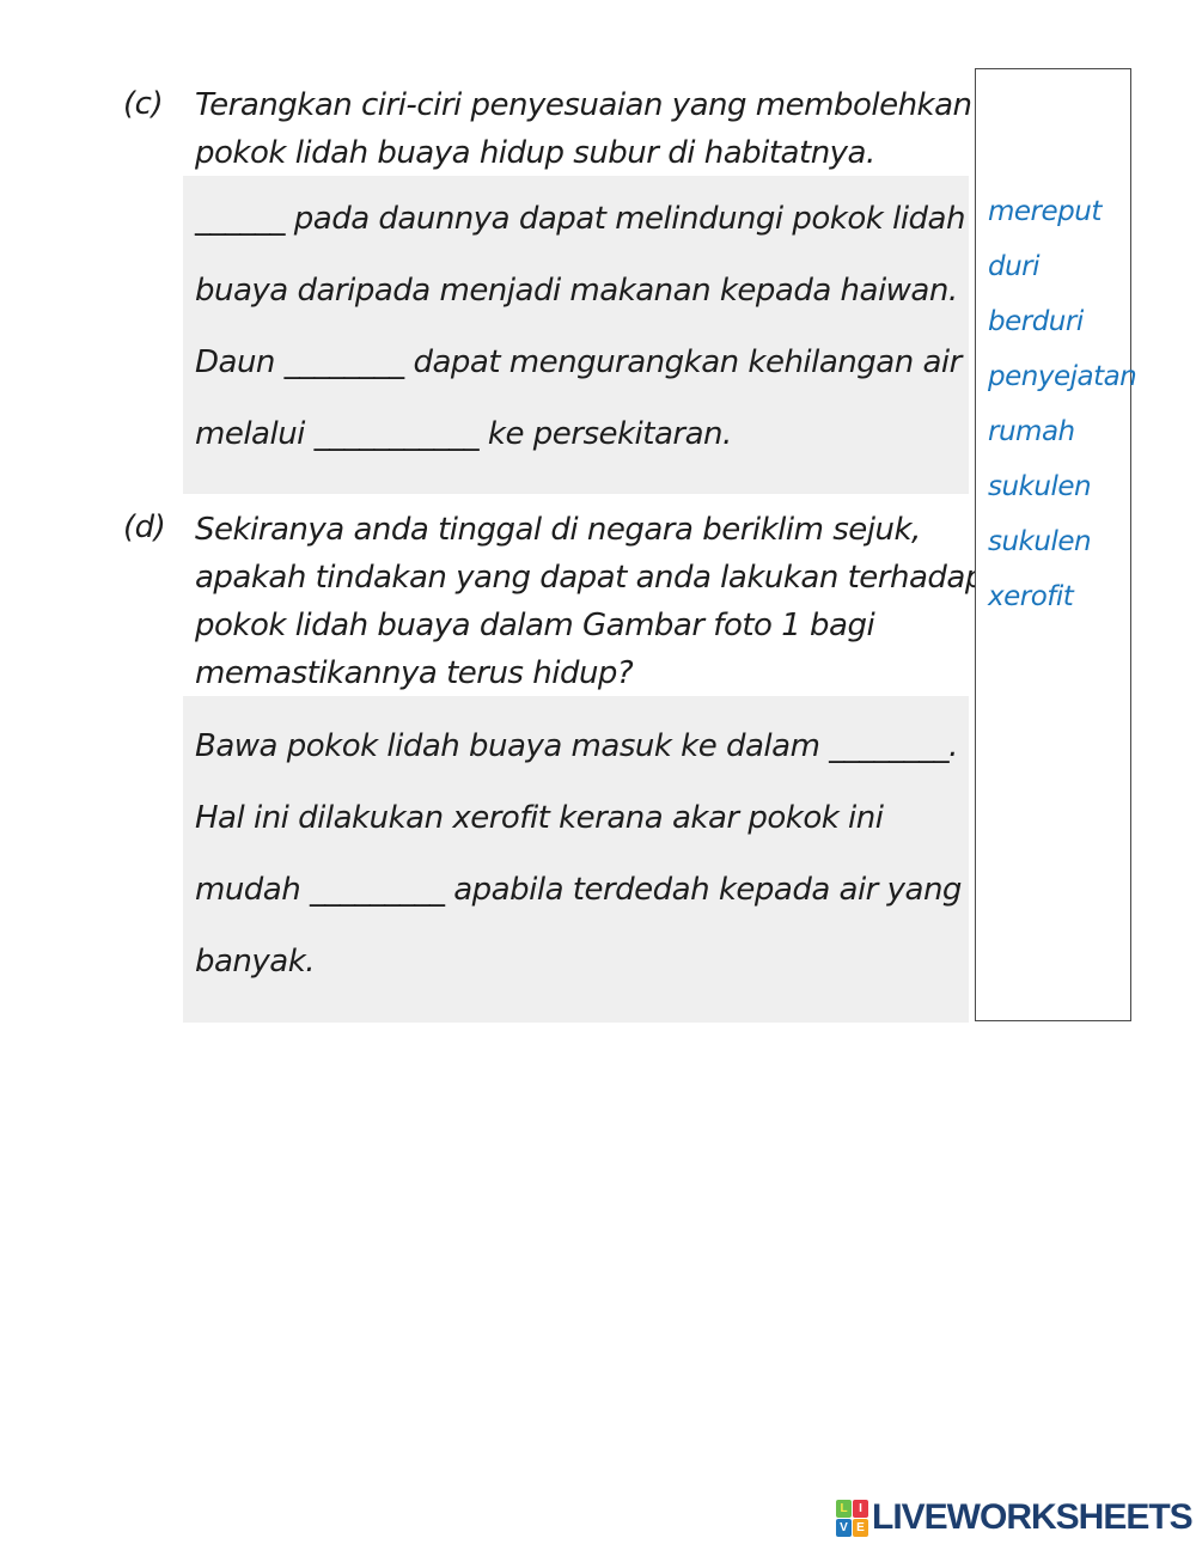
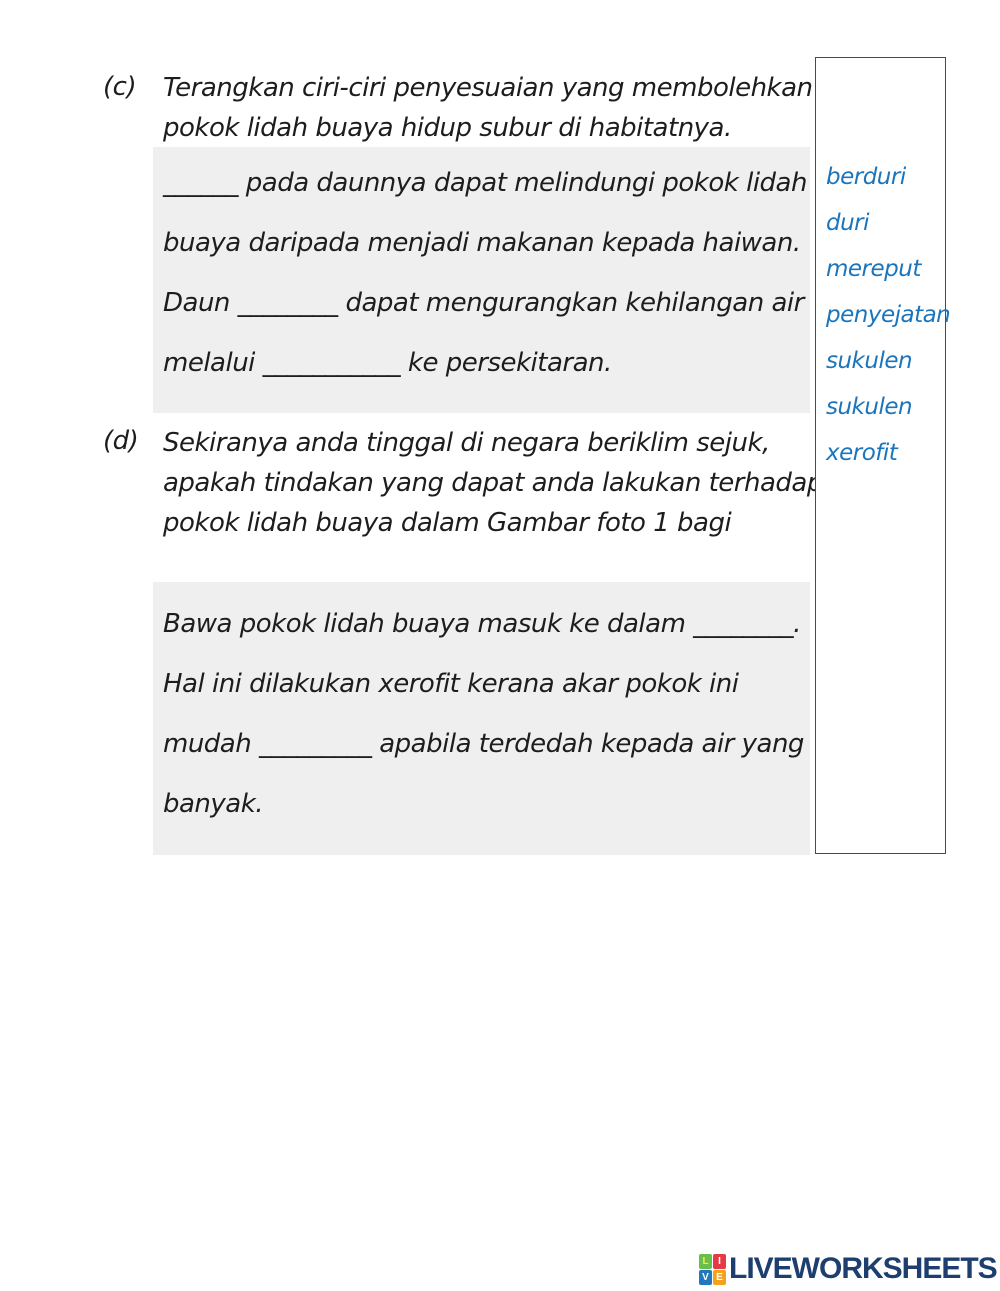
  (c)
  Terangkan ciri-ciri penyesuaian yang membolehkan
  pokok lidah buaya hidup subur di habitatnya.
  ______ pada daunnya dapat melindungi pokok lidah
  buaya daripada menjadi makanan kepada haiwan.
  Daun ________ dapat mengurangkan kehilangan air
  melalui ___________ ke persekitaran.
  (d)
  Sekiranya anda tinggal di negara beriklim sejuk,
  apakah tindakan yang dapat anda lakukan terhada
  pokok lidah buaya dalam Gambar foto 1 bagi
- memastikannya terus hidup?
  Bawa pokok lidah buaya masuk ke dalam ________.
  Hal ini dilakukan xerofit kerana akar pokok ini
  mudah _________ apabila terdedah kepada air yang
  banyak.
- mereput
+ berduri
  duri
- berduri
+ mereput
  penyejatan
- rumah
  sukulen
  sukulen
  xerofit
  L
  I
  V
  E
  LIVEWORKSHEETS
